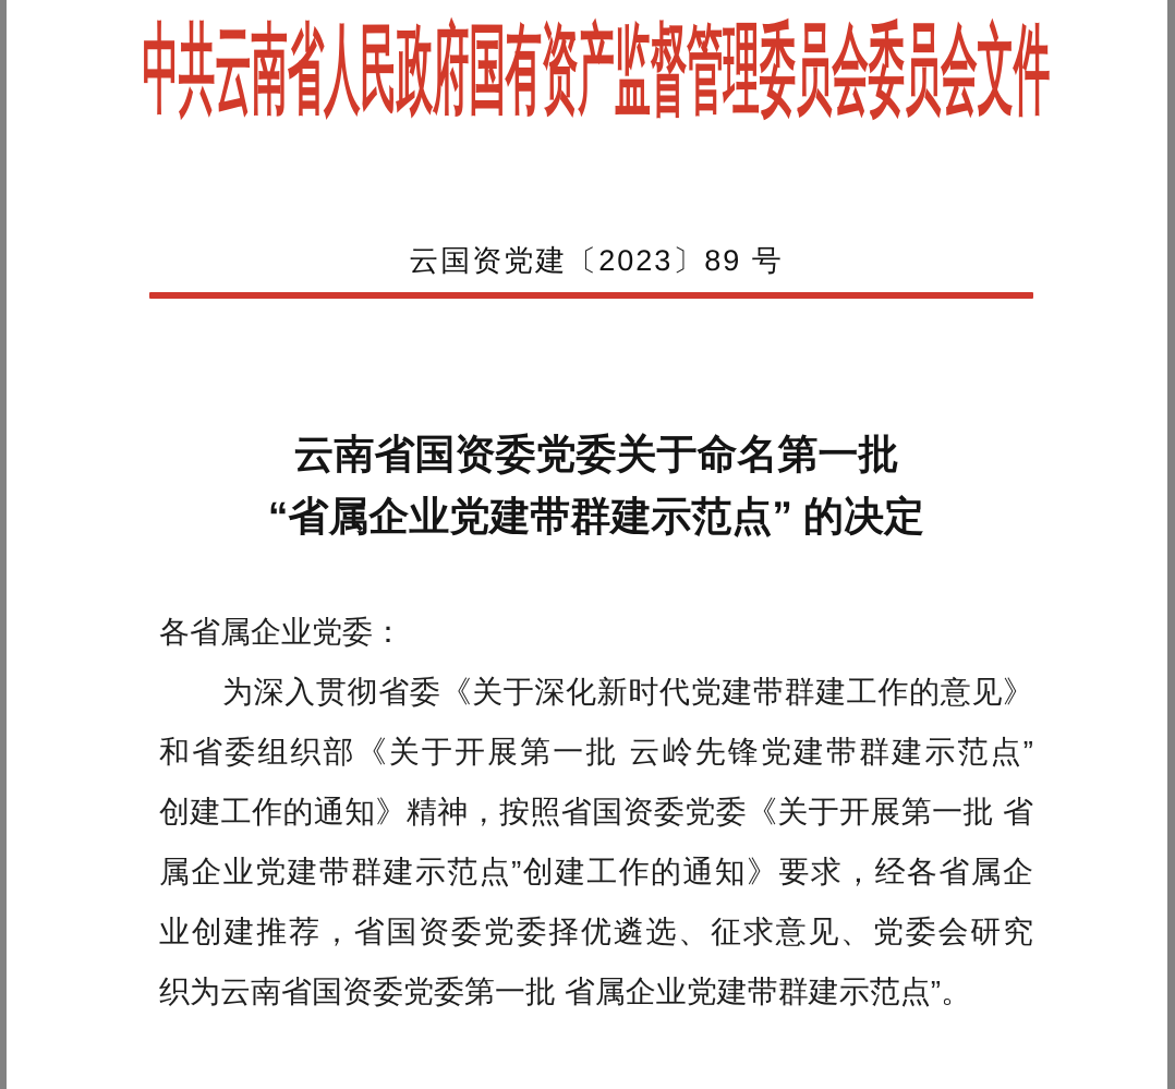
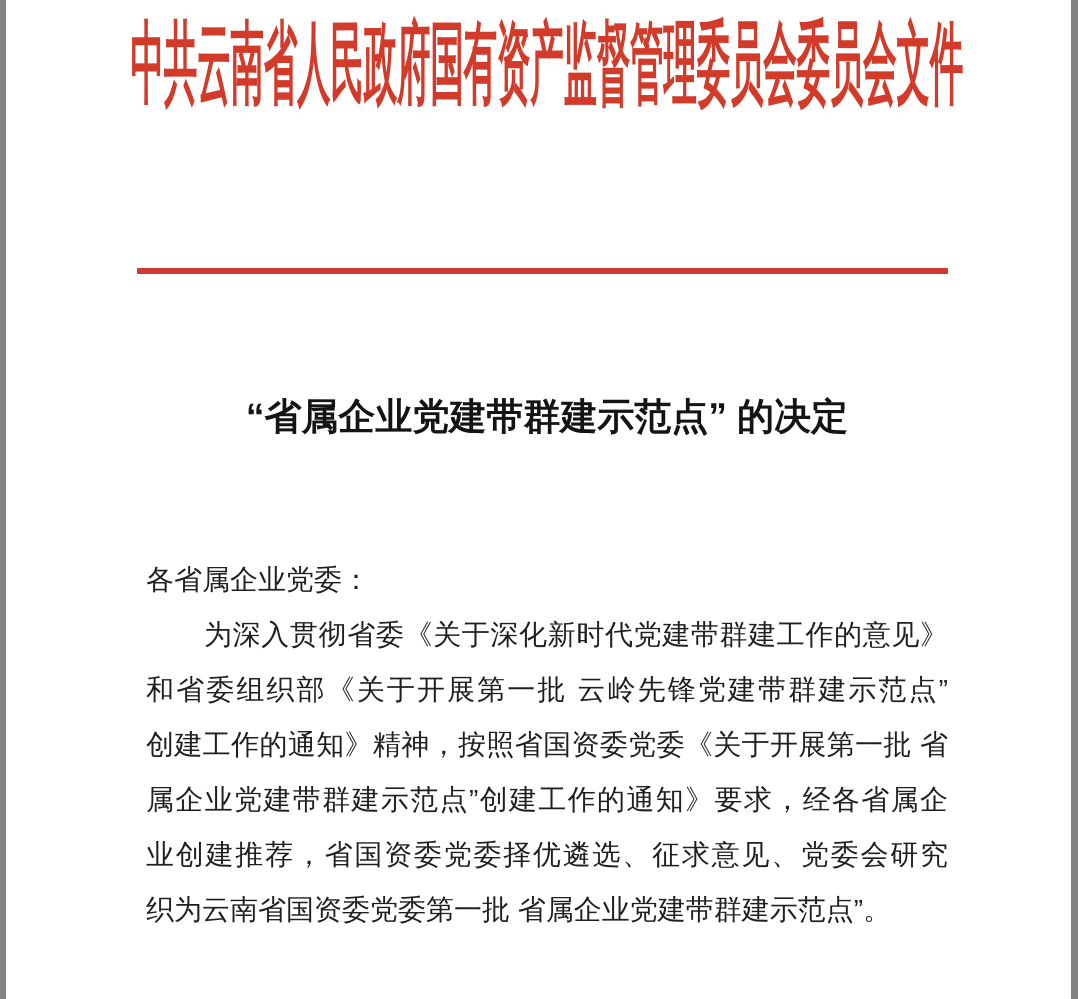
  中共云南省人民政府国有资产监督管理委员会委员会文件
- 云国资党建〔2023〕89 号
- 云南省国资委党委关于命名第一批
  “省属企业党建带群建示范点” 的决定
  各省属企业党委：
  为深入贯彻省委《关于深化新时代党建带群建工作的意见》
  和省委组织部《关于开展第一批 云岭先锋党建带群建示范点”
  创建工作的通知》精神，按照省国资委党委《关于开展第一批 省
  属企业党建带群建示范点”创建工作的通知》要求，经各省属企
  业创建推荐，省国资委党委择优遴选、征求意见、党委会研究
  织为云南省国资委党委第一批 省属企业党建带群建示范点”。
